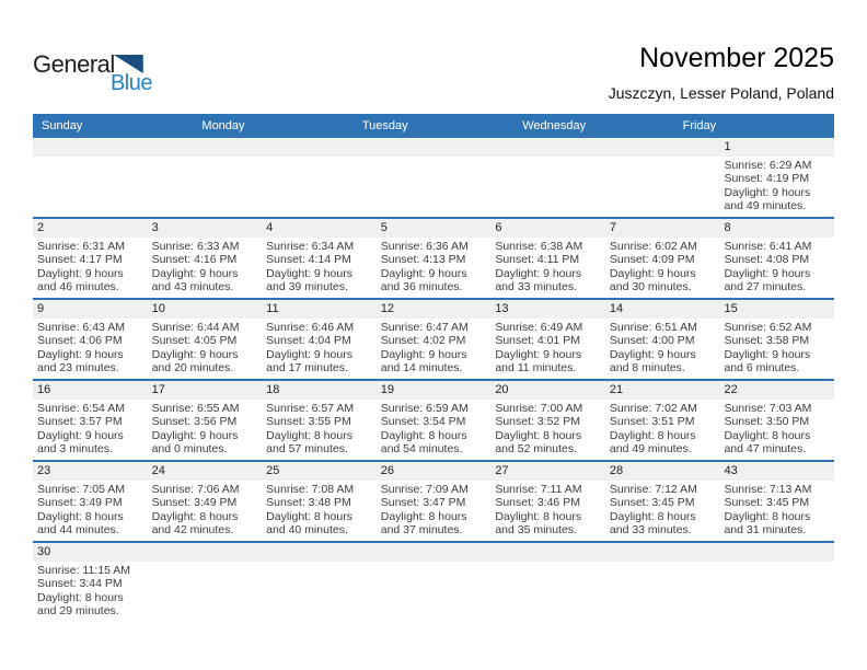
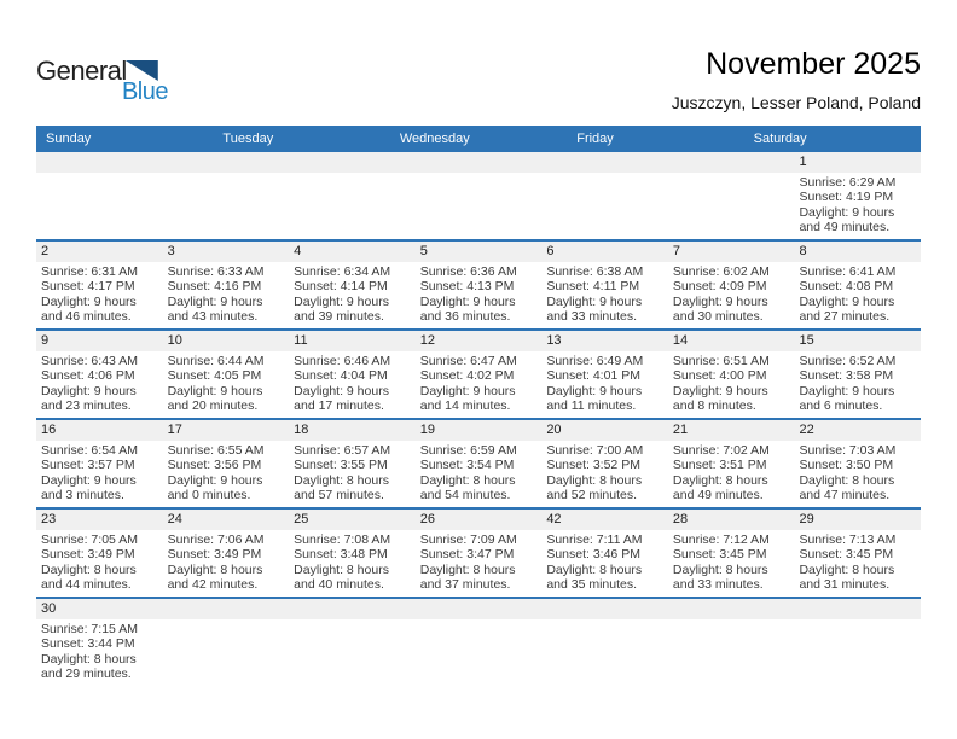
  General
  Blue
  November 2025
  Juszczyn, Lesser Poland, Poland
  Sunday
- Monday
  Tuesday
  Wednesday
  Friday
+ Saturday
  1
  Sunrise: 6:29 AM
  Sunset: 4:19 PM
  Daylight: 9 hours
  and 49 minutes.
  2
  Sunrise: 6:31 AM
  Sunset: 4:17 PM
  Daylight: 9 hours
  and 46 minutes.
  3
  Sunrise: 6:33 AM
  Sunset: 4:16 PM
  Daylight: 9 hours
  and 43 minutes.
  4
  Sunrise: 6:34 AM
  Sunset: 4:14 PM
  Daylight: 9 hours
  and 39 minutes.
  5
  Sunrise: 6:36 AM
  Sunset: 4:13 PM
  Daylight: 9 hours
  and 36 minutes.
  6
  Sunrise: 6:38 AM
  Sunset: 4:11 PM
  Daylight: 9 hours
  and 33 minutes.
  7
  Sunrise: 6:02 AM
  Sunset: 4:09 PM
  Daylight: 9 hours
  and 30 minutes.
  8
  Sunrise: 6:41 AM
  Sunset: 4:08 PM
  Daylight: 9 hours
  and 27 minutes.
  9
  Sunrise: 6:43 AM
  Sunset: 4:06 PM
  Daylight: 9 hours
  and 23 minutes.
  10
  Sunrise: 6:44 AM
  Sunset: 4:05 PM
  Daylight: 9 hours
  and 20 minutes.
  11
  Sunrise: 6:46 AM
  Sunset: 4:04 PM
  Daylight: 9 hours
  and 17 minutes.
  12
  Sunrise: 6:47 AM
  Sunset: 4:02 PM
  Daylight: 9 hours
  and 14 minutes.
  13
  Sunrise: 6:49 AM
  Sunset: 4:01 PM
  Daylight: 9 hours
  and 11 minutes.
  14
  Sunrise: 6:51 AM
  Sunset: 4:00 PM
  Daylight: 9 hours
  and 8 minutes.
  15
  Sunrise: 6:52 AM
  Sunset: 3:58 PM
  Daylight: 9 hours
  and 6 minutes.
  16
  Sunrise: 6:54 AM
  Sunset: 3:57 PM
  Daylight: 9 hours
  and 3 minutes.
  17
  Sunrise: 6:55 AM
  Sunset: 3:56 PM
  Daylight: 9 hours
  and 0 minutes.
  18
  Sunrise: 6:57 AM
  Sunset: 3:55 PM
  Daylight: 8 hours
  and 57 minutes.
  19
  Sunrise: 6:59 AM
  Sunset: 3:54 PM
  Daylight: 8 hours
  and 54 minutes.
  20
  Sunrise: 7:00 AM
  Sunset: 3:52 PM
  Daylight: 8 hours
  and 52 minutes.
  21
  Sunrise: 7:02 AM
  Sunset: 3:51 PM
  Daylight: 8 hours
  and 49 minutes.
  22
  Sunrise: 7:03 AM
  Sunset: 3:50 PM
  Daylight: 8 hours
  and 47 minutes.
  23
  Sunrise: 7:05 AM
  Sunset: 3:49 PM
  Daylight: 8 hours
  and 44 minutes.
  24
  Sunrise: 7:06 AM
  Sunset: 3:49 PM
  Daylight: 8 hours
  and 42 minutes.
  25
  Sunrise: 7:08 AM
  Sunset: 3:48 PM
  Daylight: 8 hours
  and 40 minutes.
  26
  Sunrise: 7:09 AM
  Sunset: 3:47 PM
  Daylight: 8 hours
  and 37 minutes.
- 27
+ 42
  Sunrise: 7:11 AM
  Sunset: 3:46 PM
  Daylight: 8 hours
  and 35 minutes.
  28
  Sunrise: 7:12 AM
  Sunset: 3:45 PM
  Daylight: 8 hours
  and 33 minutes.
- 43
+ 29
  Sunrise: 7:13 AM
  Sunset: 3:45 PM
  Daylight: 8 hours
  and 31 minutes.
  30
- Sunrise: 11:15 AM
+ Sunrise: 7:15 AM
  Sunset: 3:44 PM
  Daylight: 8 hours
  and 29 minutes.
